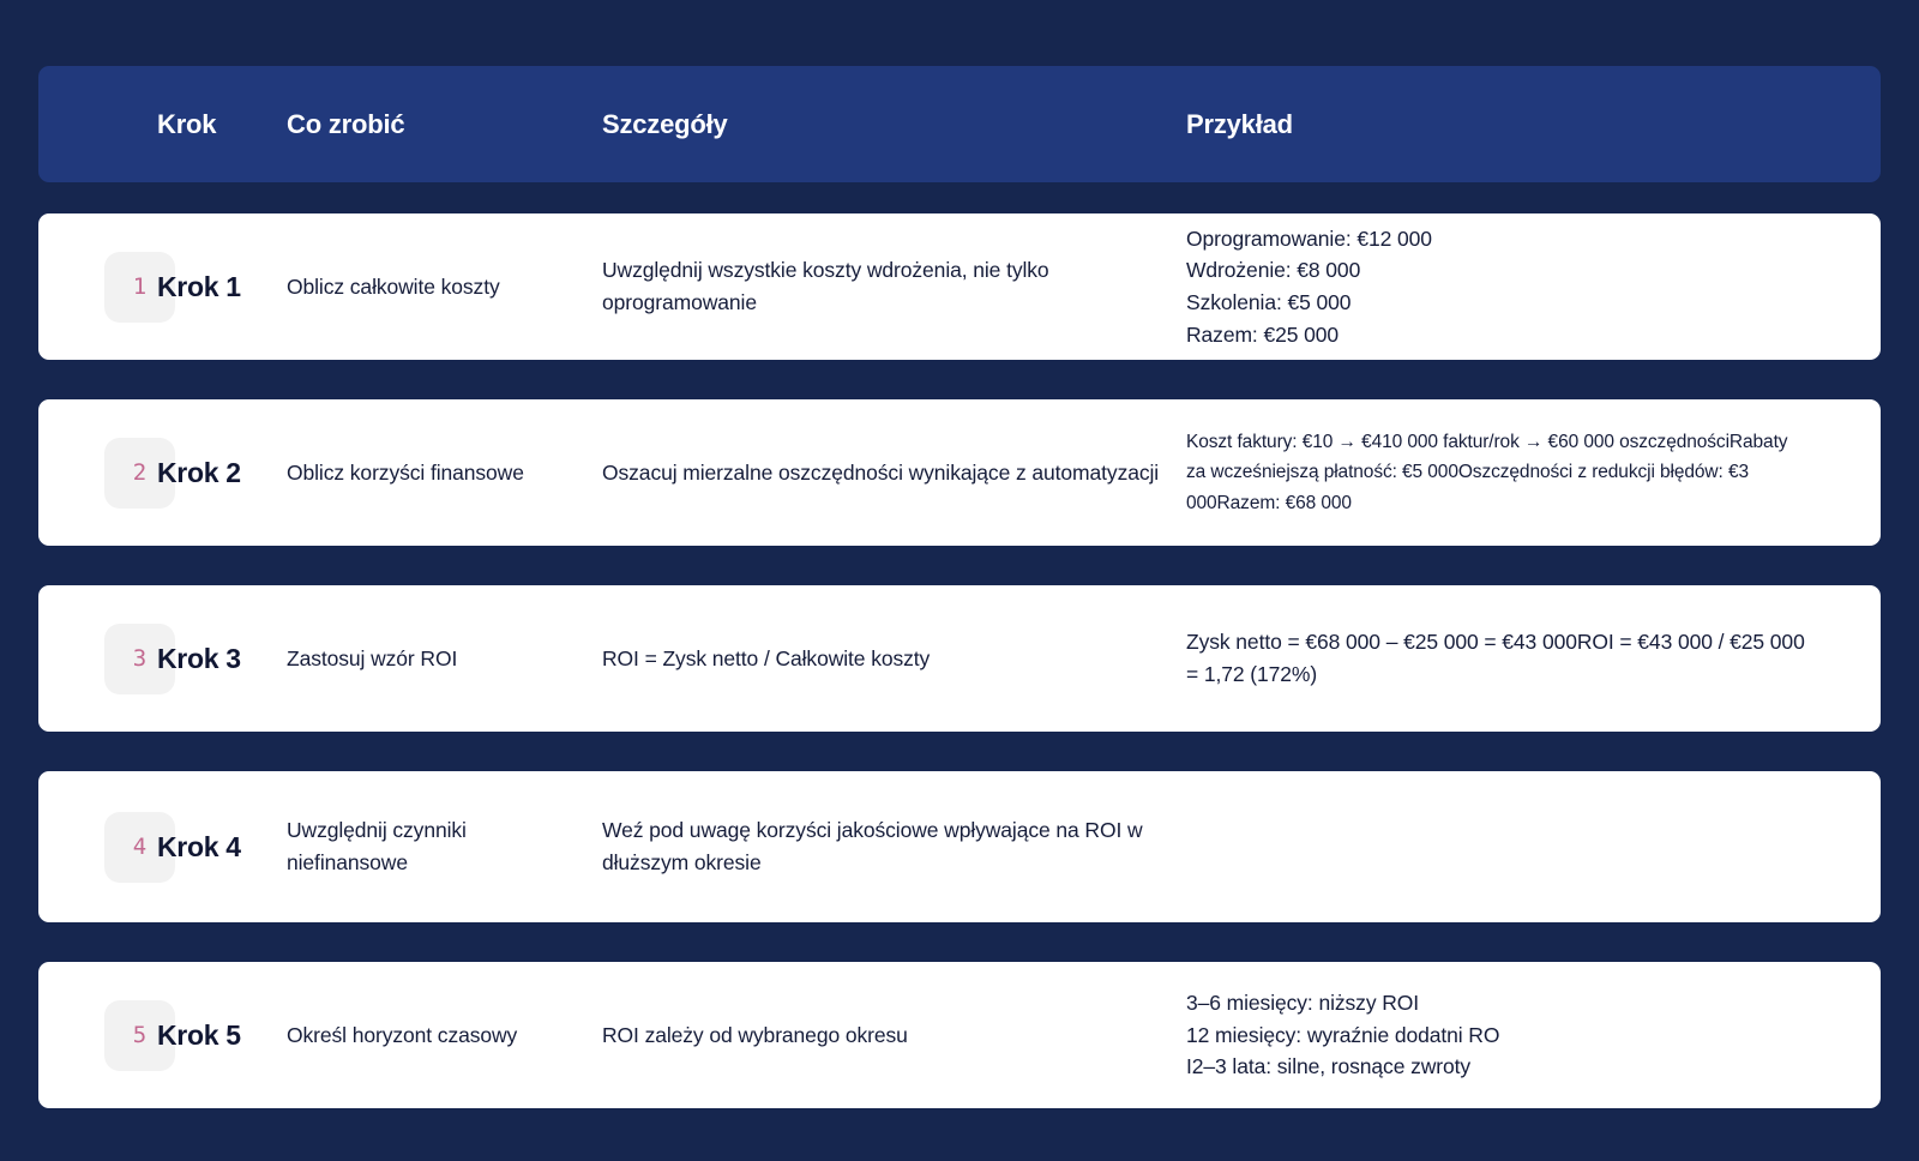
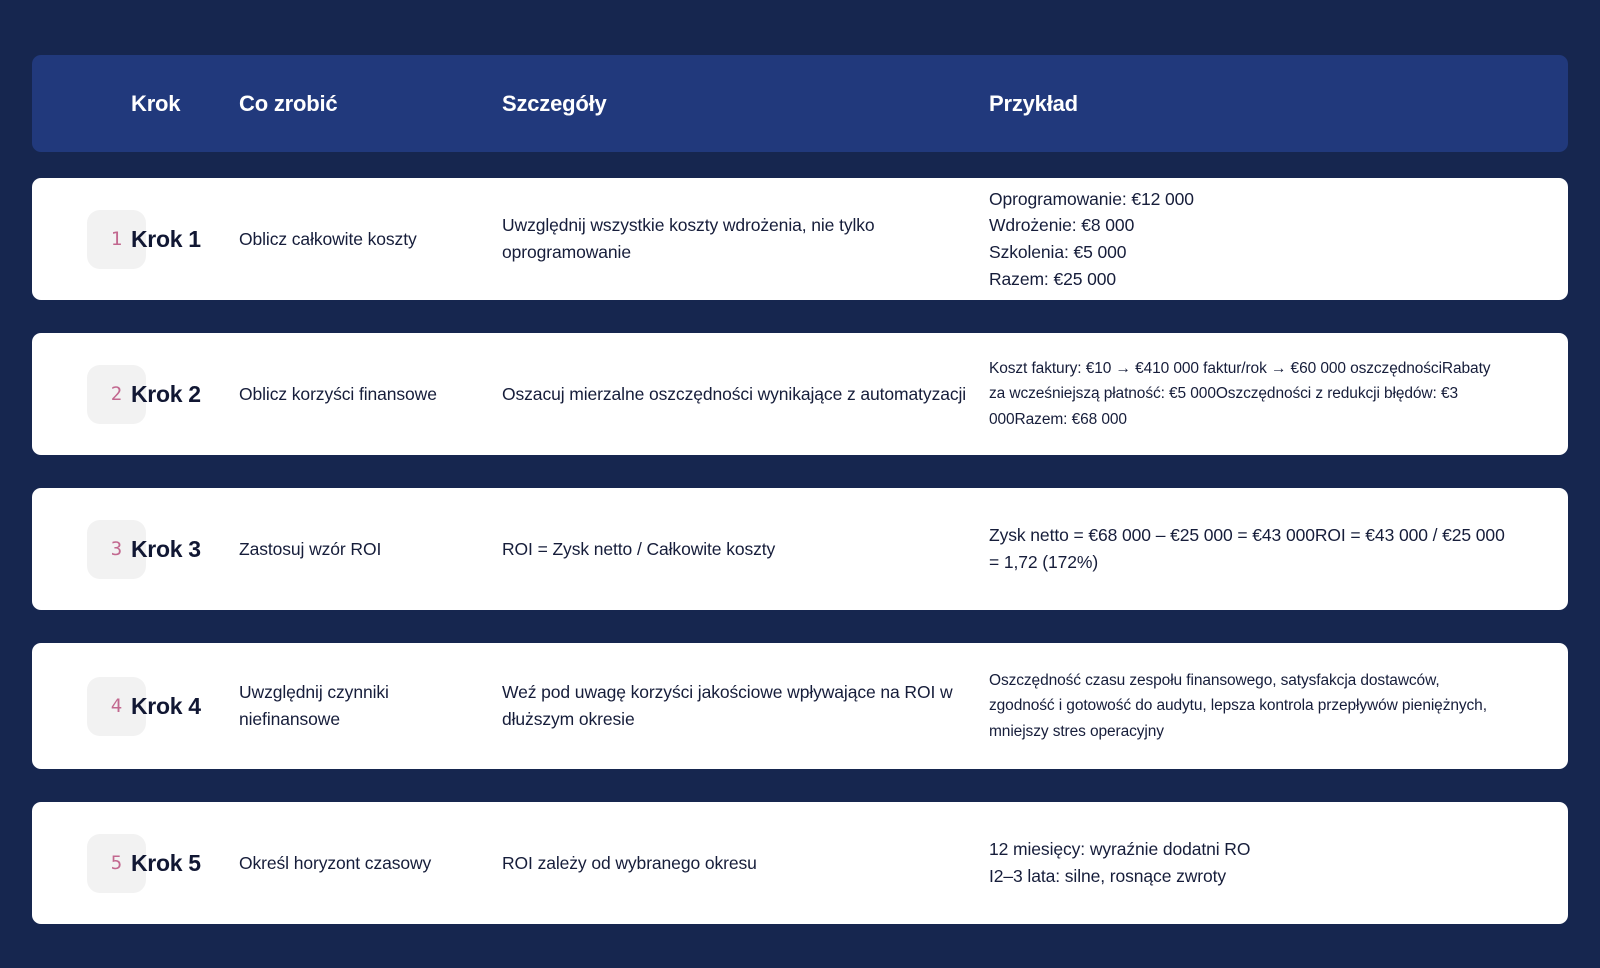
  Krok
  Co zrobić
  Szczegóły
  Przykład
  1
  Krok 1
  Oblicz całkowite koszty
  Uwzględnij wszystkie koszty wdrożenia, nie tylko oprogramowanie
  Oprogramowanie: €12 000
  Wdrożenie: €8 000
  Szkolenia: €5 000
  Razem: €25 000
  2
  Krok 2
  Oblicz korzyści finansowe
  Oszacuj mierzalne oszczędności wynikające z automatyzacji
  Koszt faktury: €10 → €410 000 faktur/rok → €60 000 oszczędnościRabaty za wcześniejszą płatność: €5 000Oszczędności z redukcji błędów: €3 000Razem: €68 000
  3
  Krok 3
  Zastosuj wzór ROI
  ROI = Zysk netto / Całkowite koszty
  Zysk netto = €68 000 – €25 000 = €43 000ROI = €43 000 / €25 000 = 1,72 (172%)
  4
  Krok 4
  Uwzględnij czynniki niefinansowe
  Weź pod uwagę korzyści jakościowe wpływające na ROI w dłuższym okresie
+ Oszczędność czasu zespołu finansowego, satysfakcja dostawców, zgodność i gotowość do audytu, lepsza kontrola przepływów pieniężnych, mniejszy stres operacyjny
  5
  Krok 5
  Określ horyzont czasowy
  ROI zależy od wybranego okresu
- 3–6 miesięcy: niższy ROI
  12 miesięcy: wyraźnie dodatni RO
  I2–3 lata: silne, rosnące zwroty
